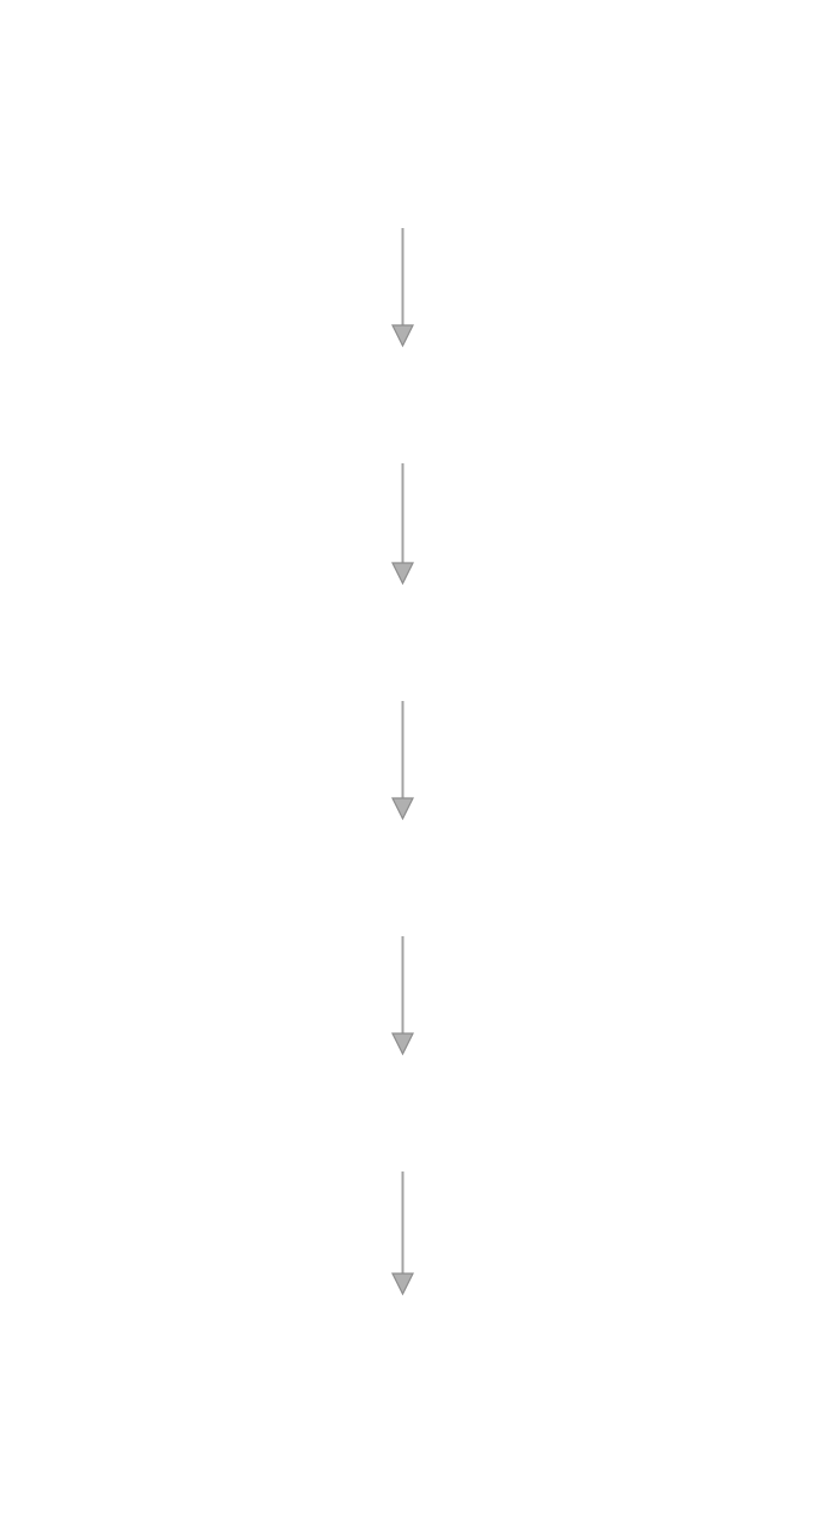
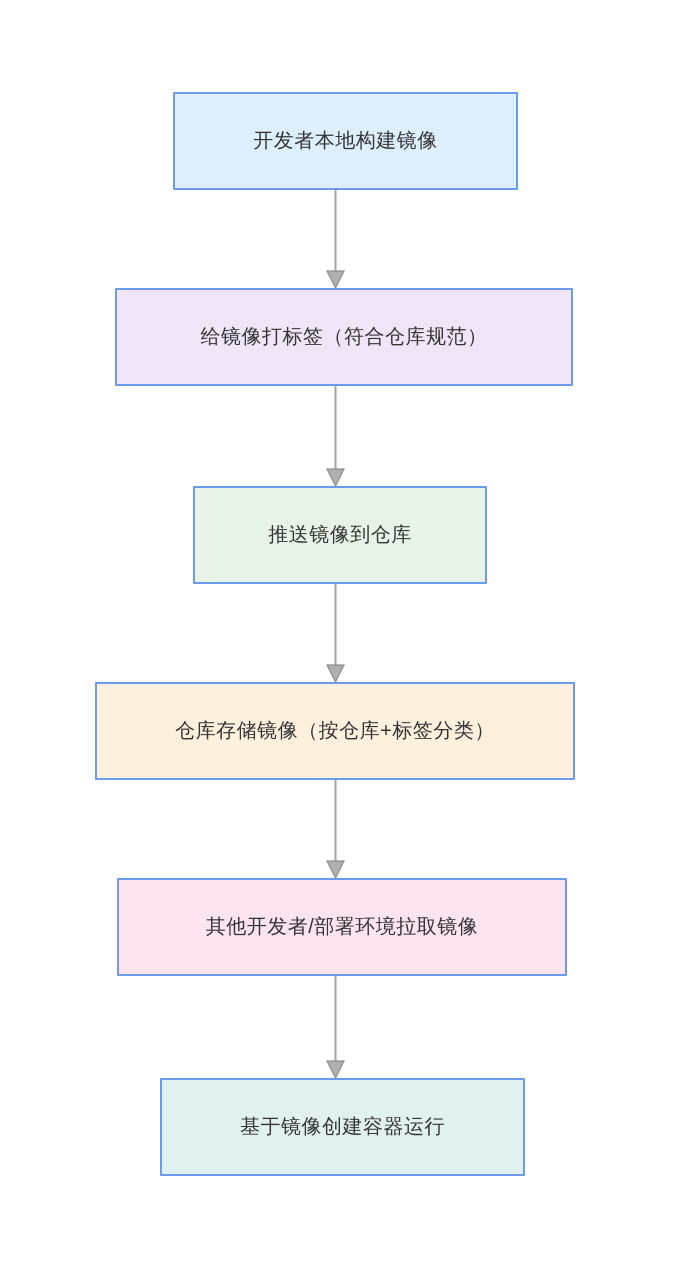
+ 开发者本地构建镜像
+ 给镜像打标签（符合仓库规范）
+ 推送镜像到仓库
+ 仓库存储镜像（按仓库+标签分类）
+ 其他开发者/部署环境拉取镜像
+ 基于镜像创建容器运行
